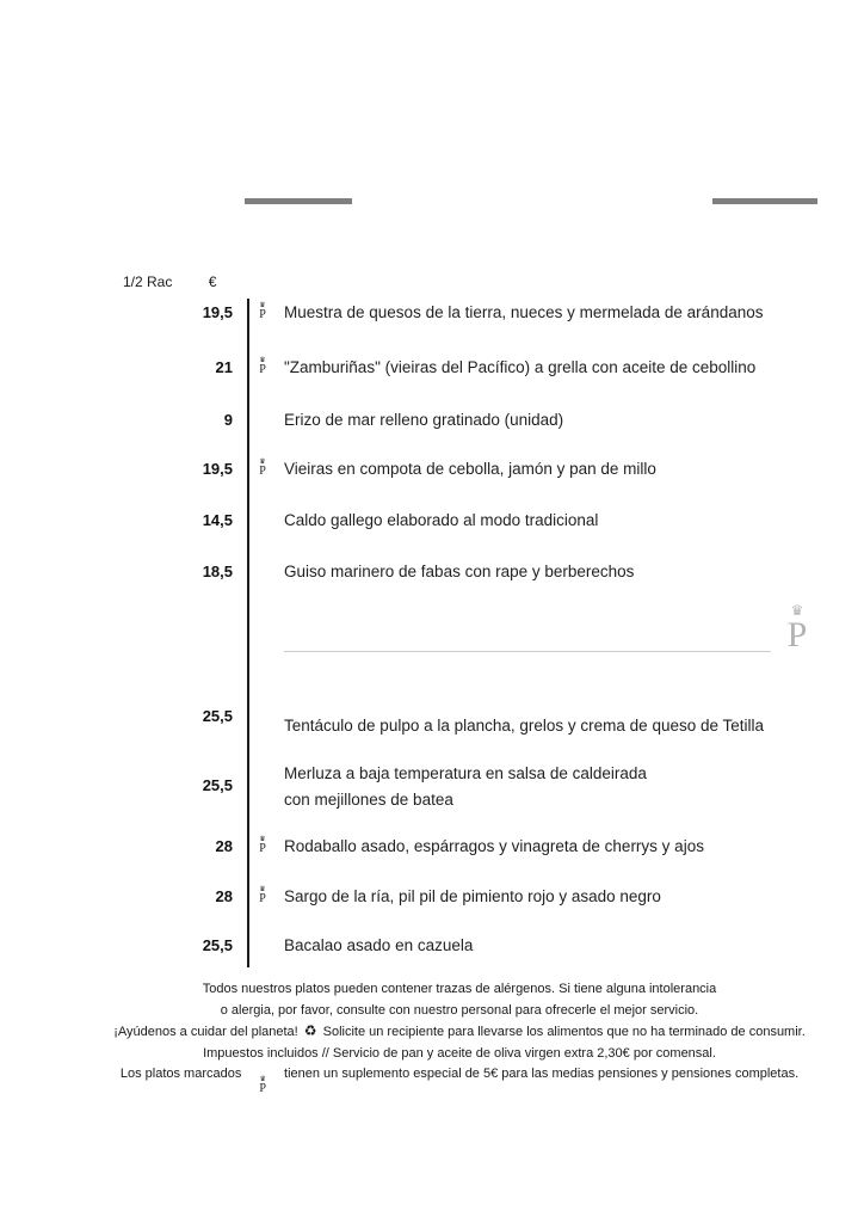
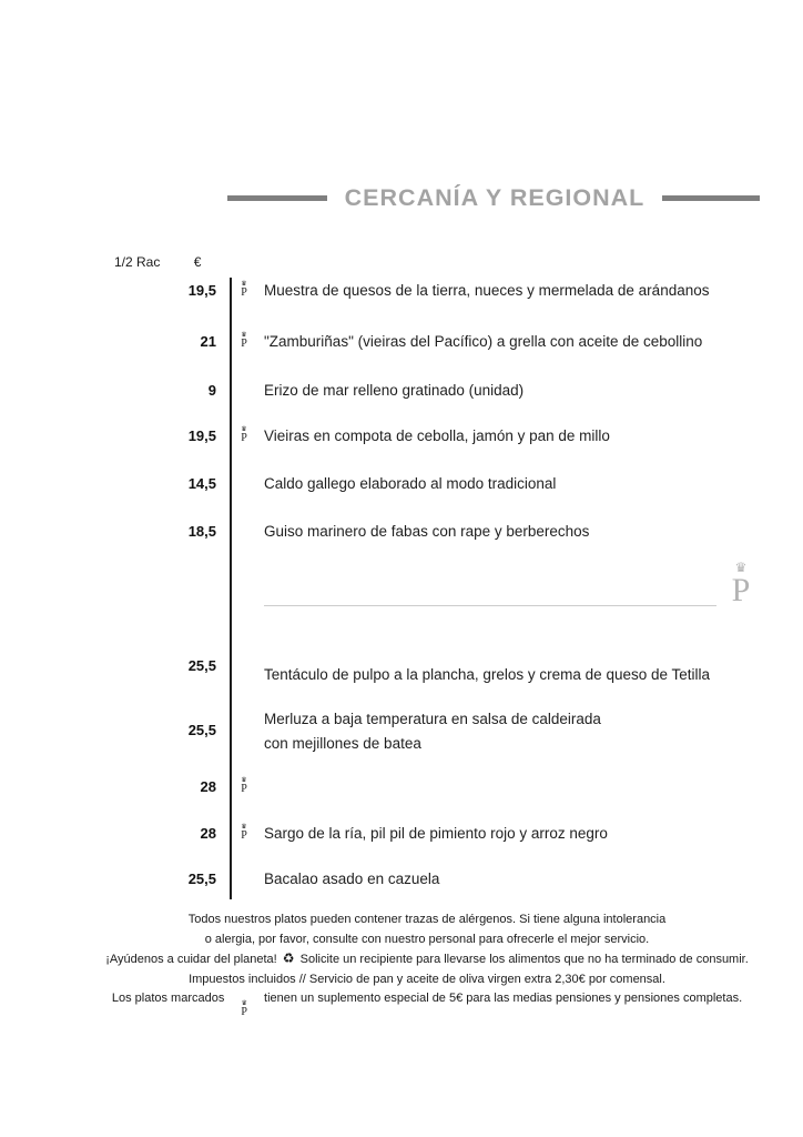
+ CERCANÍA Y REGIONAL
  1/2 Rac €
  19,5
  P
  Muestra de quesos de la tierra, nueces y mermelada de arándanos
  21
  P
  "Zamburiñas" (vieiras del Pacífico) a grella con aceite de cebollino
  9
  Erizo de mar relleno gratinado (unidad)
  19,5
  P
  Vieiras en compota de cebolla, jamón y pan de millo
  14,5
  Caldo gallego elaborado al modo tradicional
  18,5
  Guiso marinero de fabas con rape y berberechos
  ♛
  P
  25,5
  Tentáculo de pulpo a la plancha, grelos y crema de queso de Tetilla
  25,5
  Merluza a baja temperatura en salsa de caldeirada
  con mejillones de batea
  28
  P
- Rodaballo asado, espárragos y vinagreta de cherrys y ajos
  28
  P
- Sargo de la ría, pil pil de pimiento rojo y asado negro
+ Sargo de la ría, pil pil de pimiento rojo y arroz negro
  25,5
  Bacalao asado en cazuela
  Todos nuestros platos pueden contener trazas de alérgenos. Si tiene alguna intolerancia
  o alergia, por favor, consulte con nuestro personal para ofrecerle el mejor servicio.
  ¡Ayúdenos a cuidar del planeta! ♻ Solicite un recipiente para llevarse los alimentos que no ha terminado de consumir.
  Impuestos incluidos // Servicio de pan y aceite de oliva virgen extra 2,30€ por comensal.
  Los platos marcados
  P
  tienen un suplemento especial de 5€ para las medias pensiones y pensiones completas.
